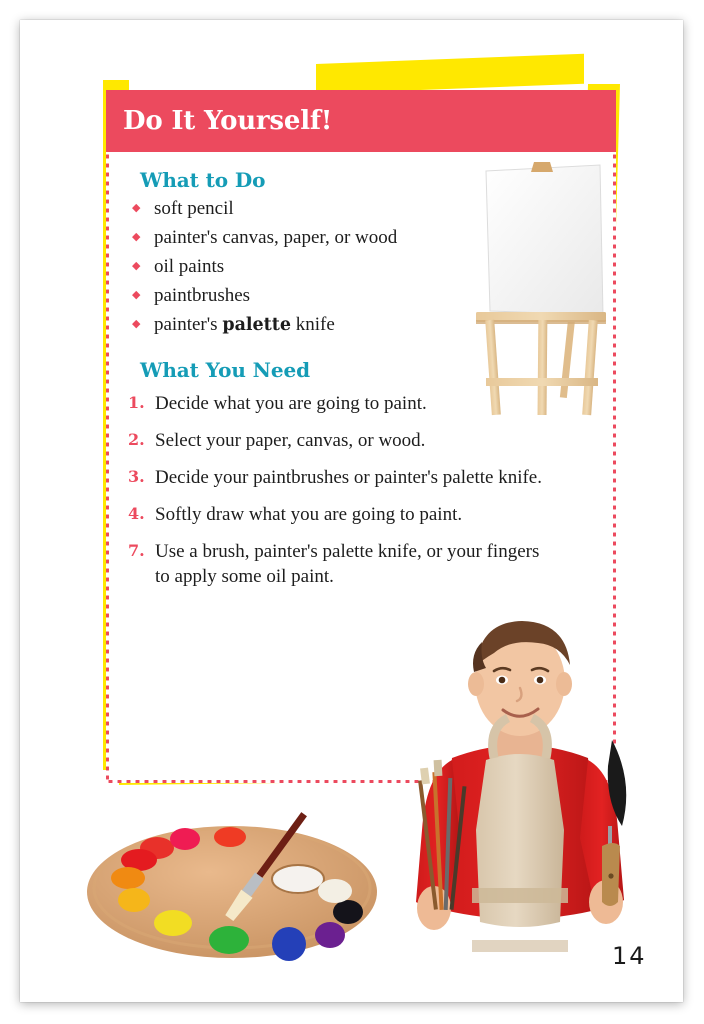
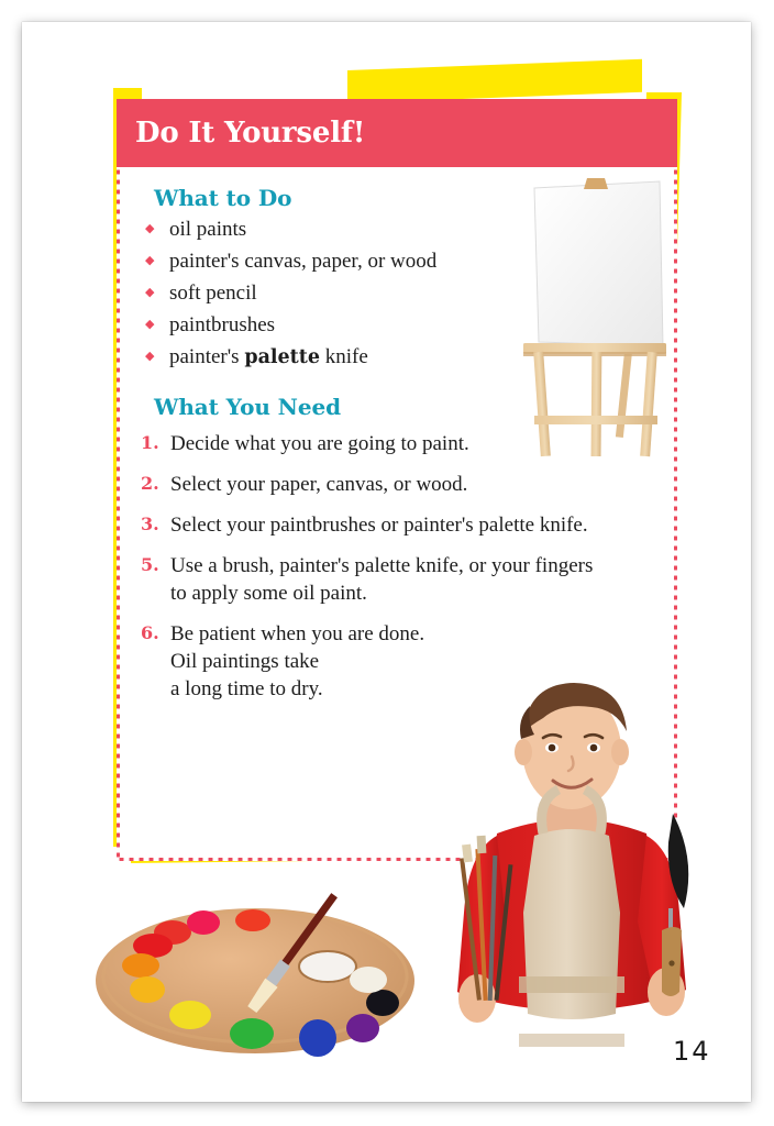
  Do It Yourself!
  What to Do
  ◆
- soft pencil
+ oil paints
  ◆
  painter's canvas, paper, or wood
  ◆
- oil paints
+ soft pencil
  ◆
  paintbrushes
  ◆
  painter's palette knife
  What You Need
  1.
  Decide what you are going to paint.
  2.
  Select your paper, canvas, or wood.
  3.
- Decide your paintbrushes or painter's palette knife.
+ Select your paintbrushes or painter's palette knife.
- 4.
- Softly draw what you are going to paint.
- 7.
+ 5.
  Use a brush, painter's palette knife, or your fingers
  to apply some oil paint.
+ 6.
+ Be patient when you are done.
+ Oil paintings take
+ a long time to dry.
  14
